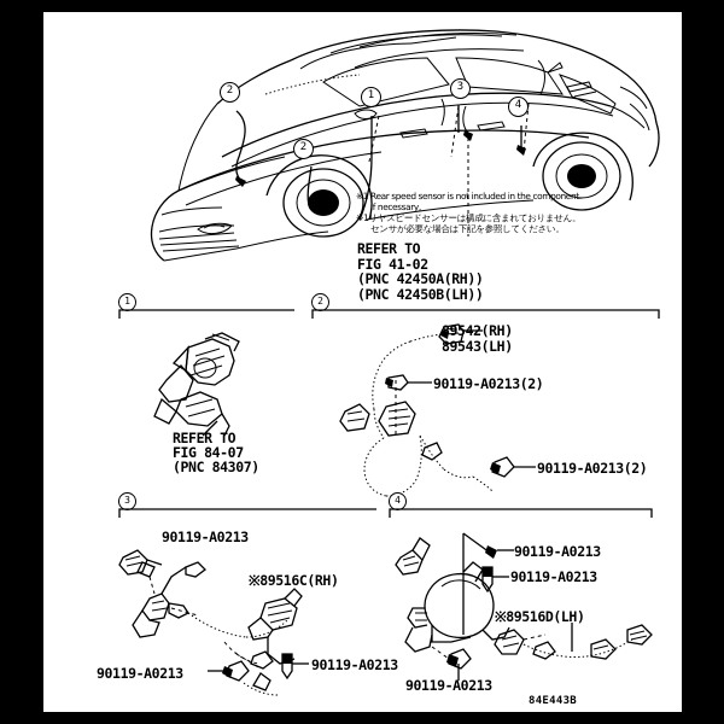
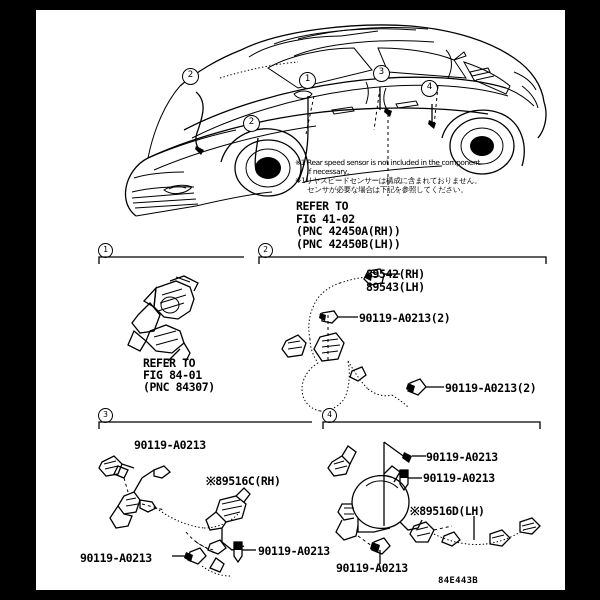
  2
  2
  1
  3
  4
  ※1 Rear speed sensor is not included in the component.
  If necessary,
  ※1リヤスピードセンサーは構成に含まれておりません。
  センサが必要な場合は下記を参照してください。
  REFER TO
  FIG 41-02
  (PNC 42450A(RH))
  (PNC 42450B(LH))
  1
  REFER TO
- FIG 84-07
+ FIG 84-01
  (PNC 84307)
  2
  89542(RH)
  89543(LH)
  90119-A0213(2)
  90119-A0213(2)
  3
  90119-A0213
  ※89516C(RH)
  90119-A0213
  90119-A0213
  4
  90119-A0213
  90119-A0213
  ※89516D(LH)
  90119-A0213
  84E443B
